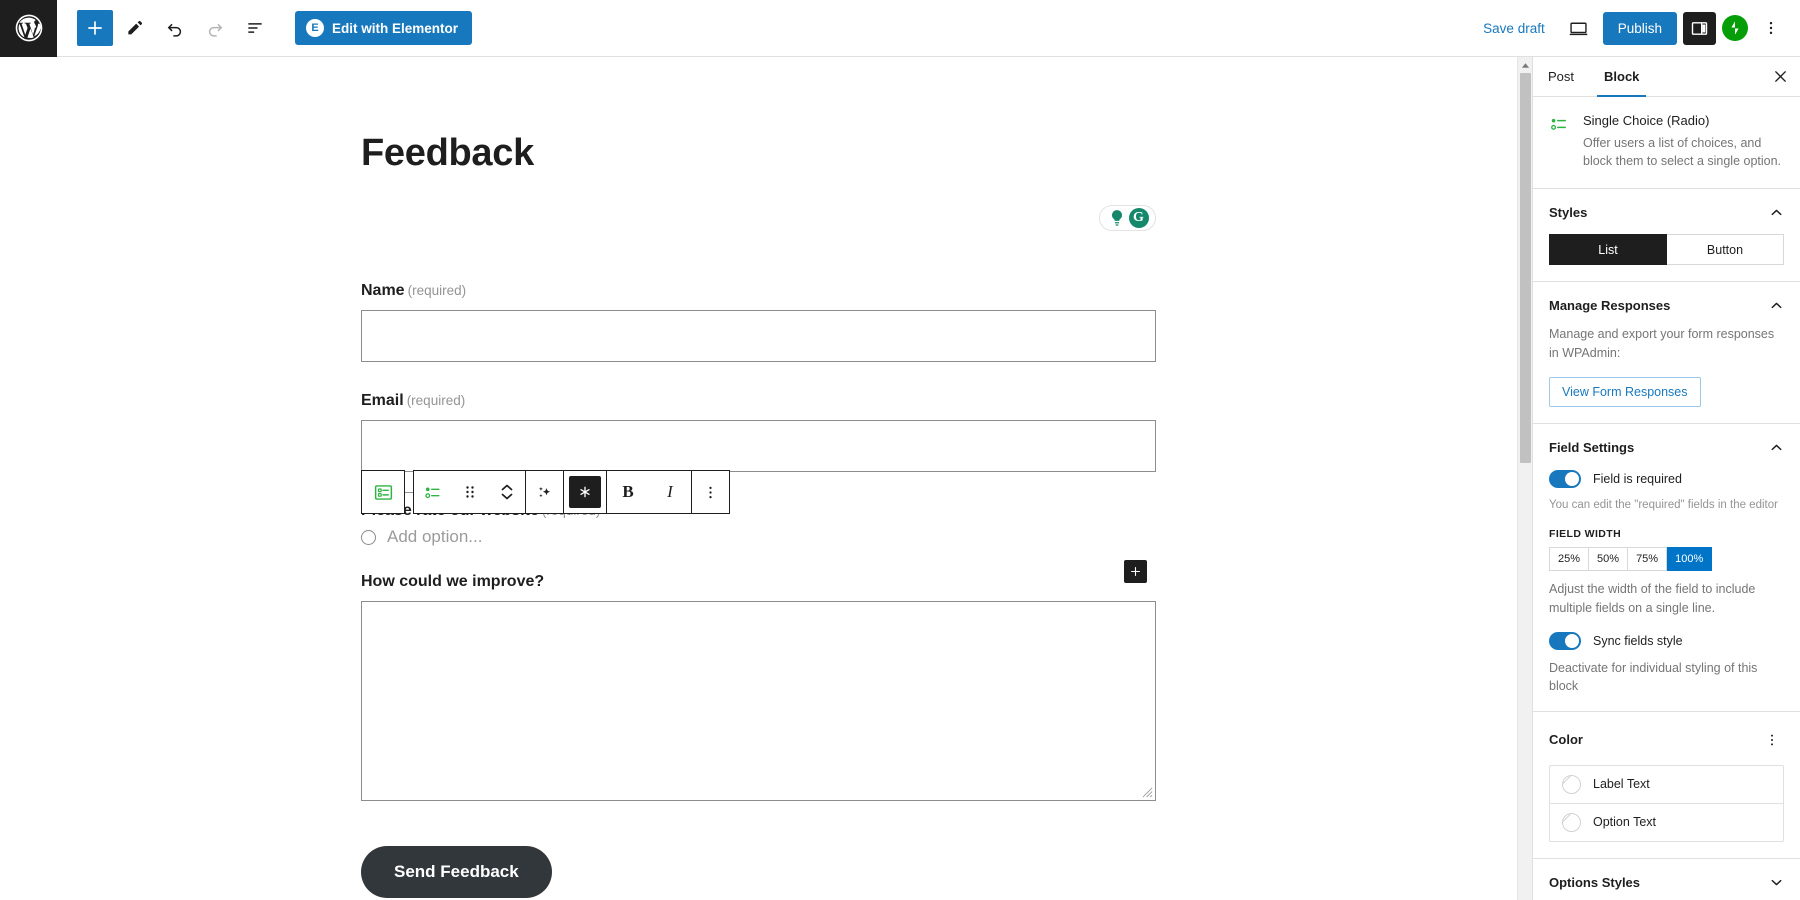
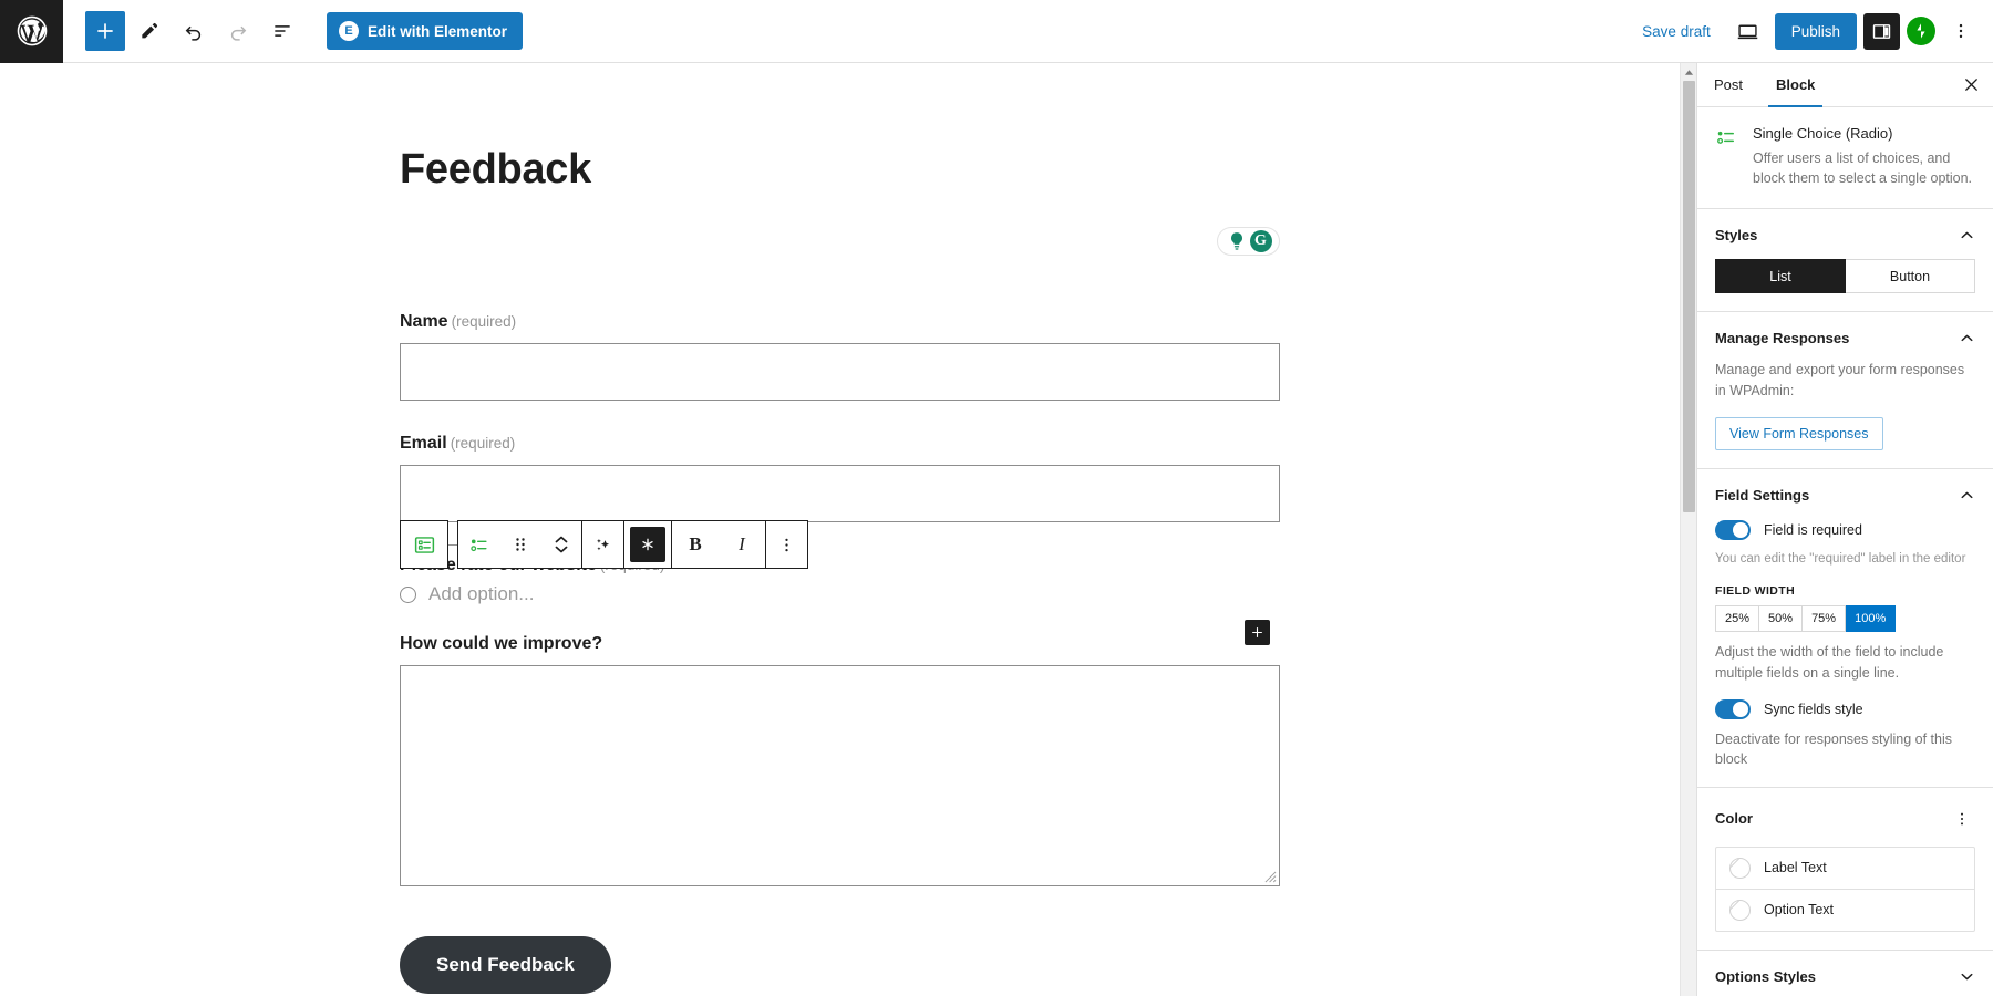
  E
  Edit with Elementor
  Save draft
  Publish
  Feedback
  G
  Name (required)
  Email (required)
  Add option...
  How could we improve?
  Send Feedback
  B
  I
  Post
  Block
  Single Choice (Radio)
  Offer users a list of choices, and block them to select a single option.
  Styles
  List
  Button
  Manage Responses
  Manage and export your form responses in WPAdmin:
  View Form Responses
  Field Settings
  Field is required
- You can edit the "required" fields in the editor
+ You can edit the "required" label in the editor
  FIELD WIDTH
  25%
  50%
  75%
  100%
  Adjust the width of the field to include multiple fields on a single line.
  Sync fields style
- Deactivate for individual styling of this block
+ Deactivate for responses styling of this block
  Color
  Label Text
  Option Text
  Options Styles
